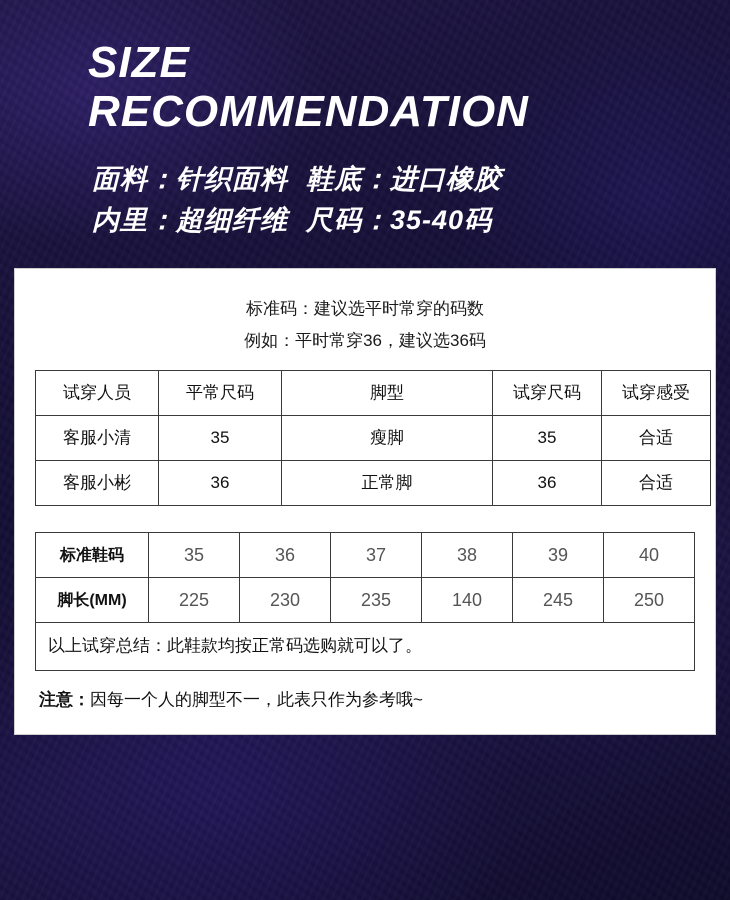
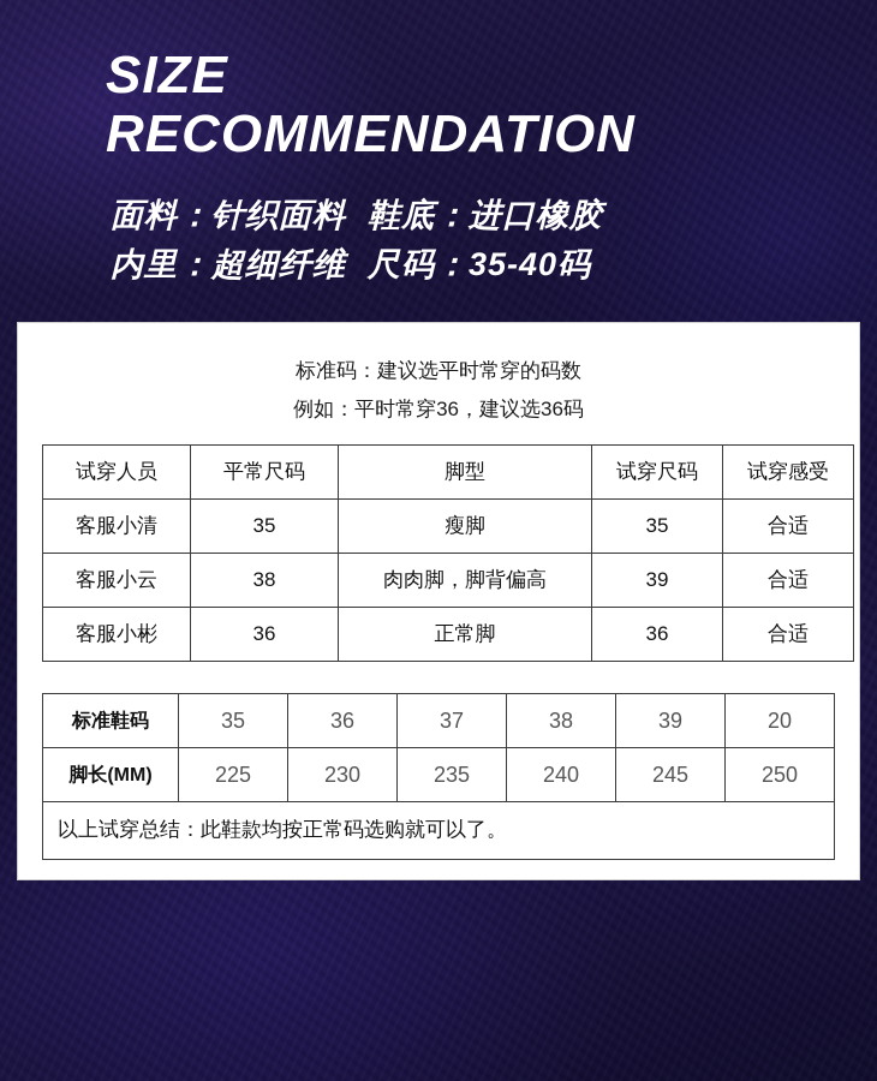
  SIZE
  RECOMMENDATION
  面料：针织面料 鞋底：进口橡胶
  内里：超细纤维 尺码：35-40码
  标准码：建议选平时常穿的码数
  例如：平时常穿36，建议选36码
  试穿人员	平常尺码	脚型	试穿尺码	试穿感受
  客服小清	35	瘦脚	35	合适
+ 客服小云	38	肉肉脚，脚背偏高	39	合适
  客服小彬	36	正常脚	36	合适
- 标准鞋码	35	36	37	38	39	40
+ 标准鞋码	35	36	37	38	39	20
- 脚长(MM)	225	230	235	140	245	250
+ 脚长(MM)	225	230	235	240	245	250
  以上试穿总结：此鞋款均按正常码选购就可以了。
- 注意：因每一个人的脚型不一，此表只作为参考哦~
